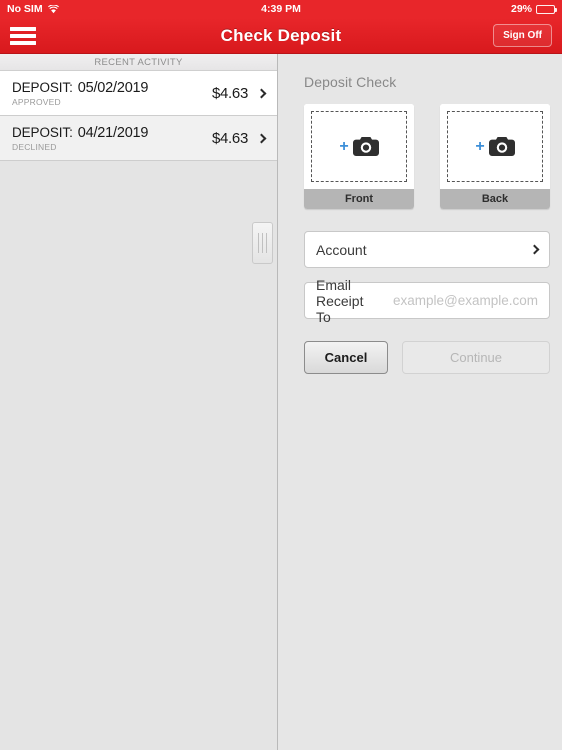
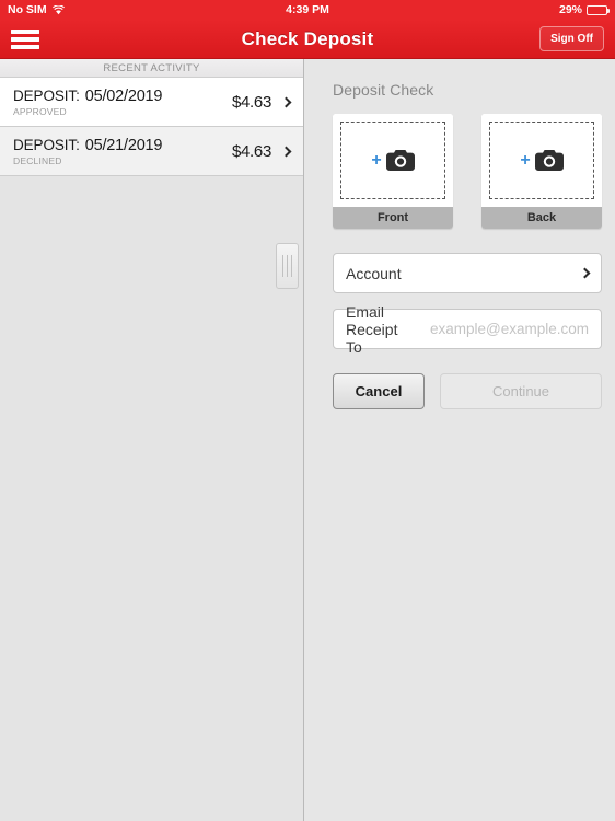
  No SIM
  4:39 PM
  29%
  Check Deposit
  Sign Off
  RECENT ACTIVITY
  DEPOSIT:
  05/02/2019
  APPROVED
  $4.63
  DEPOSIT:
- 04/21/2019
+ 05/21/2019
  DECLINED
  $4.63
  Deposit Check
  +
  Front
  +
  Back
  Account
  Email Receipt To
  example@example.com
  Cancel
  Continue
